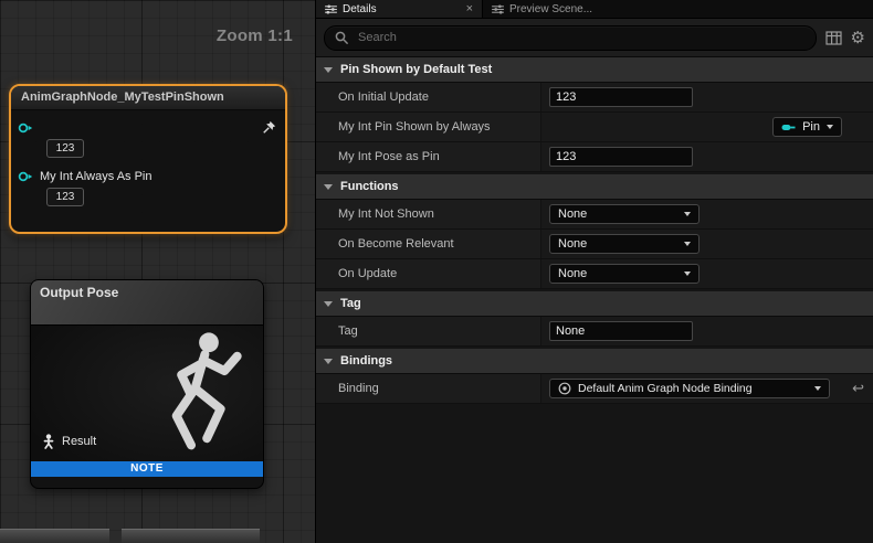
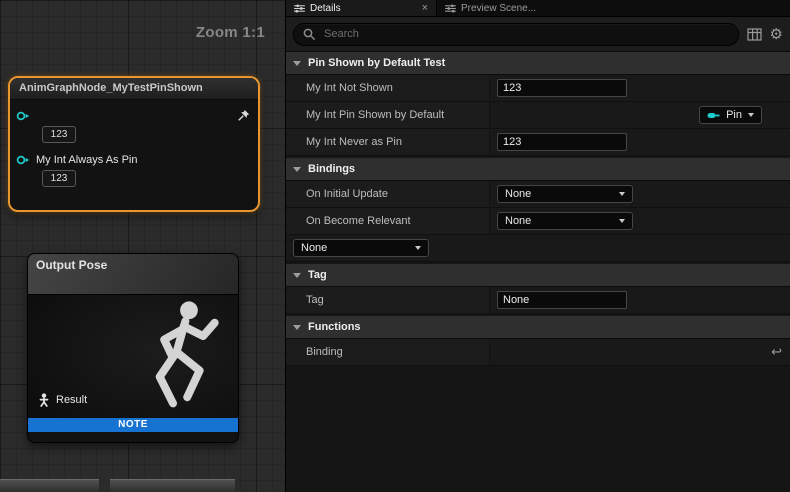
  Zoom 1:1
  AnimGraphNode_MyTestPinShown
  123
  My Int Always As Pin
  123
  Output Pose
  Result
  NOTE
  Details
  ×
  Preview Scene...
  Search
  ⚙
  Pin Shown by Default Test
- On Initial Update
+ My Int Not Shown
  123
- My Int Pin Shown by Always
+ My Int Pin Shown by Default
  Pin
- My Int Pose as Pin
+ My Int Never as Pin
  123
- Functions
+ Bindings
- My Int Not Shown
+ On Initial Update
  None
  On Become Relevant
  None
- On Update
  None
  Tag
  Tag
  None
- Bindings
+ Functions
  Binding
- Default Anim Graph Node Binding
  ↩
